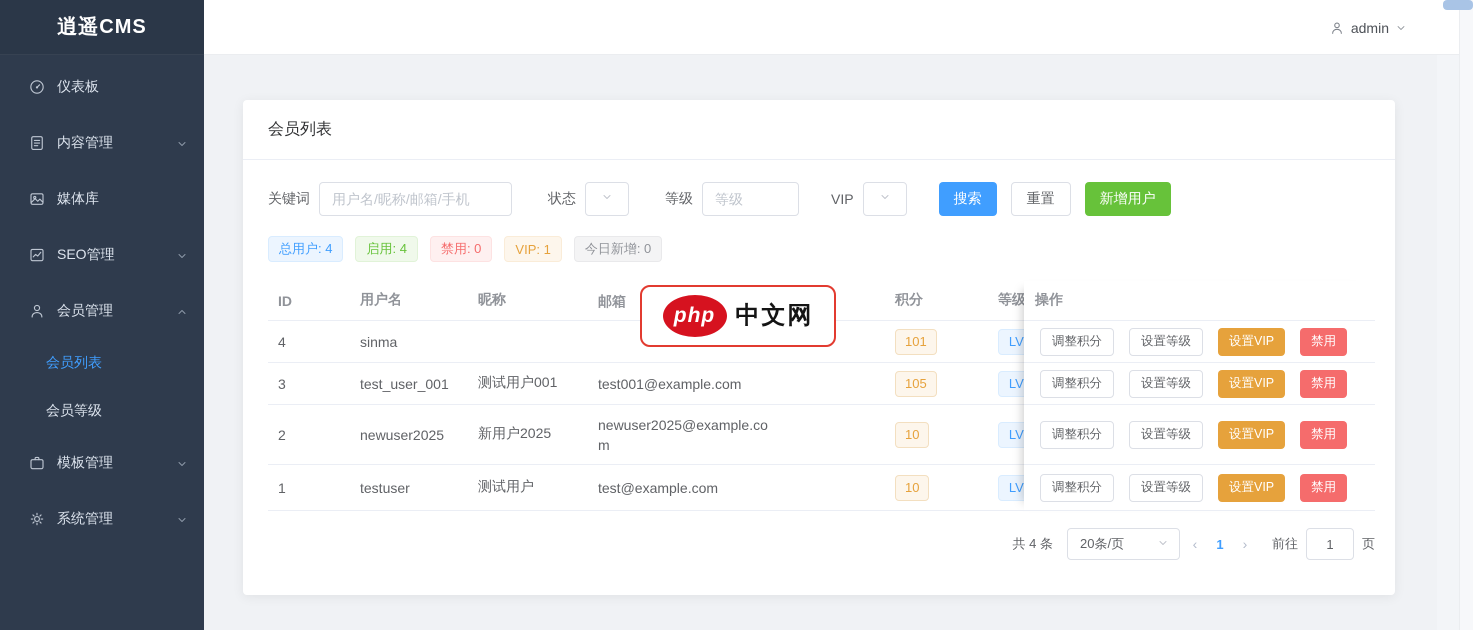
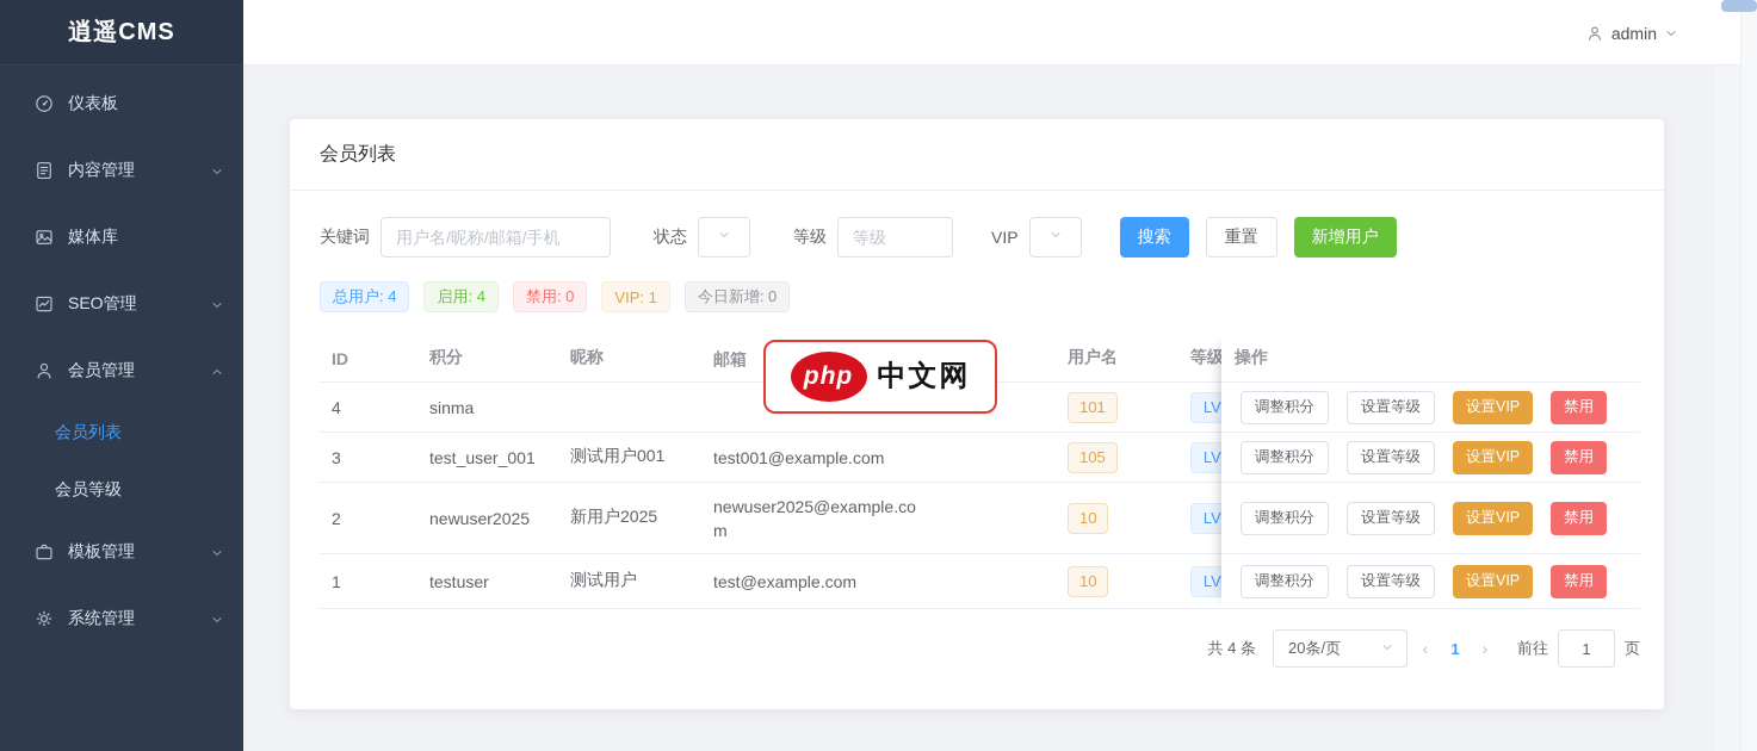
  逍遥CMS
  仪表板
  内容管理
  媒体库
  SEO管理
  会员管理
  会员列表
  会员等级
  模板管理
  系统管理
  admin
  会员列表
  关键词
  用户名/昵称/邮箱/手机
  状态
  等级
  等级
  VIP
  搜索
  重置
  新增用户
  总用户: 4
  启用: 4
  禁用: 0
  VIP: 1
  今日新增: 0
  ID
- 用户名
+ 积分
  昵称
  邮箱
- 积分
+ 用户名
  等级
  4
  sinma
  101
  3
  test_user_001
  测试用户001
  test001@example.com
  105
  2
  newuser2025
  新用户2025
  newuser2025@example.com
  10
  1
  testuser
  测试用户
  test@example.com
  10
  操作
  调整积分
  设置等级
  设置VIP
  禁用
  调整积分
  设置等级
  设置VIP
  禁用
  调整积分
  设置等级
  设置VIP
  禁用
  调整积分
  设置等级
  设置VIP
  禁用
  共 4 条
  20条/页
  ‹
  1
  ›
  前往
  1
  页
  php
  中文网
